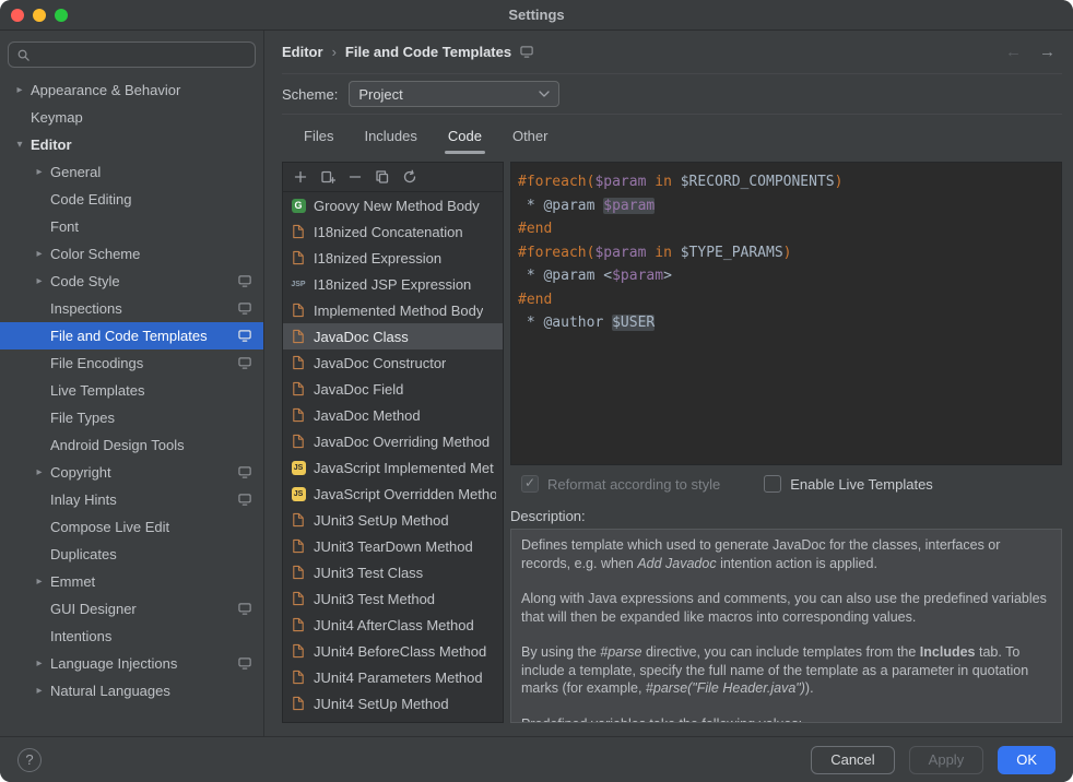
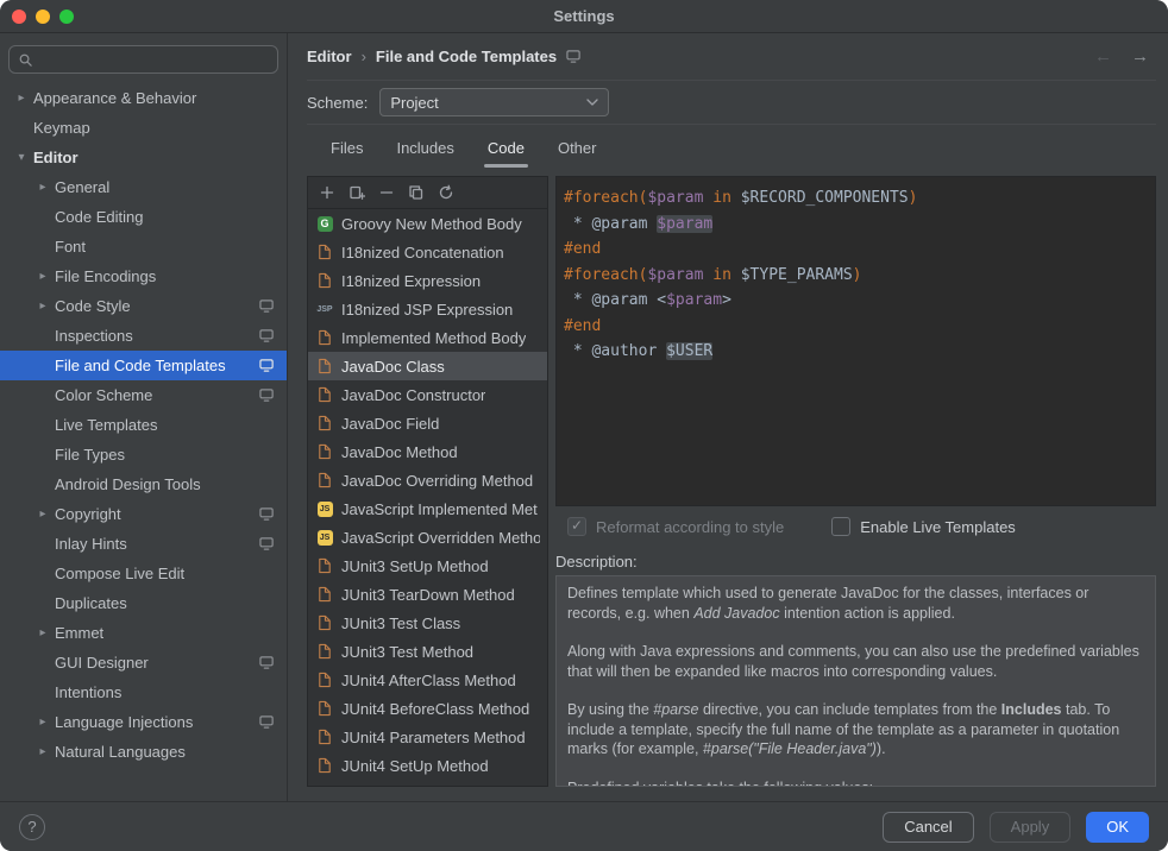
  Settings
  ▸
  Appearance & Behavior
  Keymap
  ▾
  Editor
  ▸
  General
  Code Editing
  Font
  ▸
- Color Scheme
+ File Encodings
  ▸
  Code Style
  Inspections
  File and Code Templates
- File Encodings
+ Color Scheme
  Live Templates
  File Types
  Android Design Tools
  ▸
  Copyright
  Inlay Hints
  Compose Live Edit
  Duplicates
  ▸
  Emmet
  GUI Designer
  Intentions
  ▸
  Language Injections
  ▸
  Natural Languages
  Editor
  ›
  File and Code Templates
  ←
  →
  Scheme:
  Project
  Files
  Includes
  Code
  Other
  G
  Groovy New Method Body
  I18nized Concatenation
  I18nized Expression
  I18nized JSP Expression
  Implemented Method Body
  JavaDoc Class
  JavaDoc Constructor
  JavaDoc Field
  JavaDoc Method
  JavaDoc Overriding Method
  JavaScript Implemented Met
  JavaScript Overridden Metho
  JUnit3 SetUp Method
  JUnit3 TearDown Method
  JUnit3 Test Class
  JUnit3 Test Method
  JUnit4 AfterClass Method
  JUnit4 BeforeClass Method
  JUnit4 Parameters Method
  JUnit4 SetUp Method
  #foreach($param in $RECORD_COMPONENTS)
  * @param $param
  #end
  #foreach($param in $TYPE_PARAMS)
  * @param <$param>
  #end
  * @author $USER
  Reformat according to style
  Enable Live Templates
  Description:
  Defines template which used to generate JavaDoc for the classes, interfaces or records, e.g. when Add Javadoc intention action is applied.
  Along with Java expressions and comments, you can also use the predefined variables that will then be expanded like macros into corresponding values.
  By using the #parse directive, you can include templates from the Includes tab. To include a template, specify the full name of the template as a parameter in quotation marks (for example, #parse("File Header.java")).
  ?
  Cancel
  Apply
  OK
